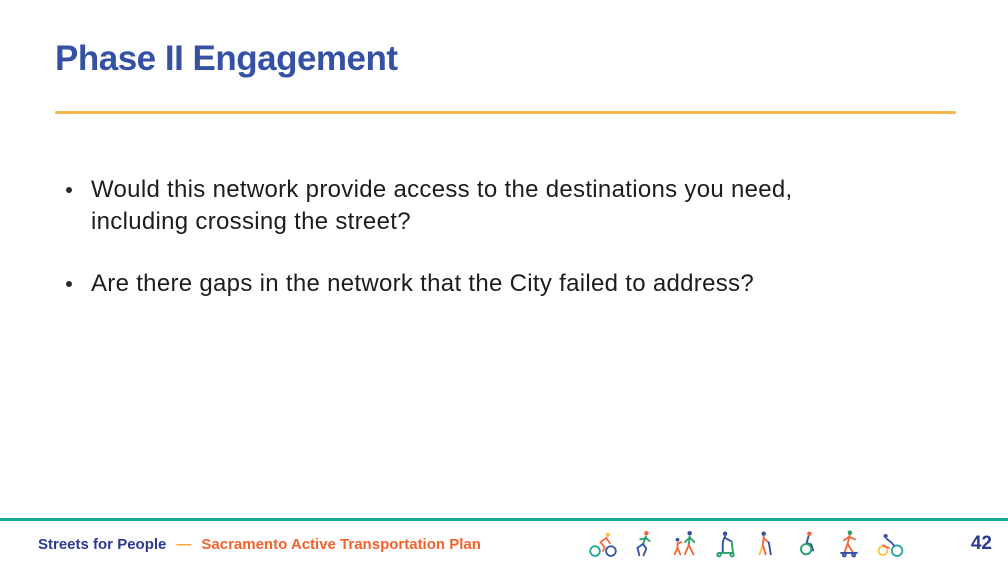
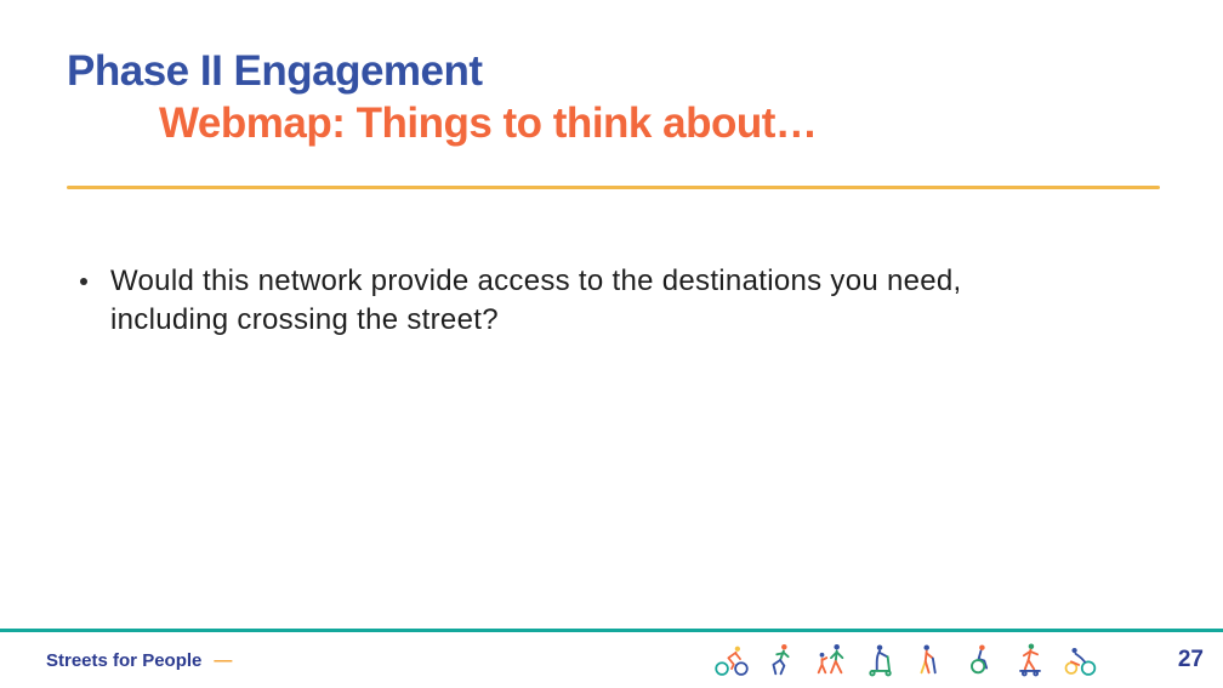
  Phase II Engagement
+ Webmap: Things to think about…
  Would this network provide access to the destinations you need,
  including crossing the street?
- Are there gaps in the network that the City failed to address?
  Streets for People
  —
- Sacramento Active Transportation Plan
- 42
+ 27
